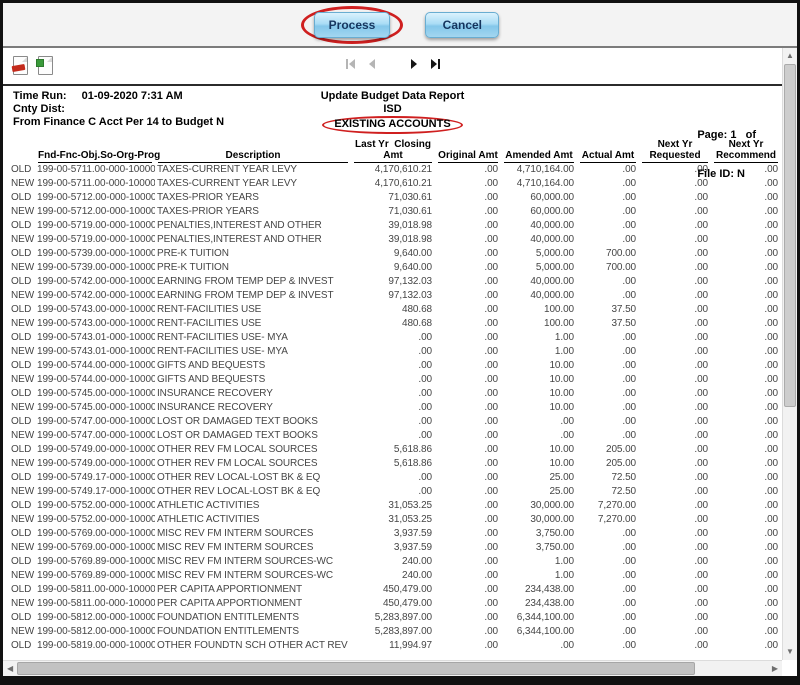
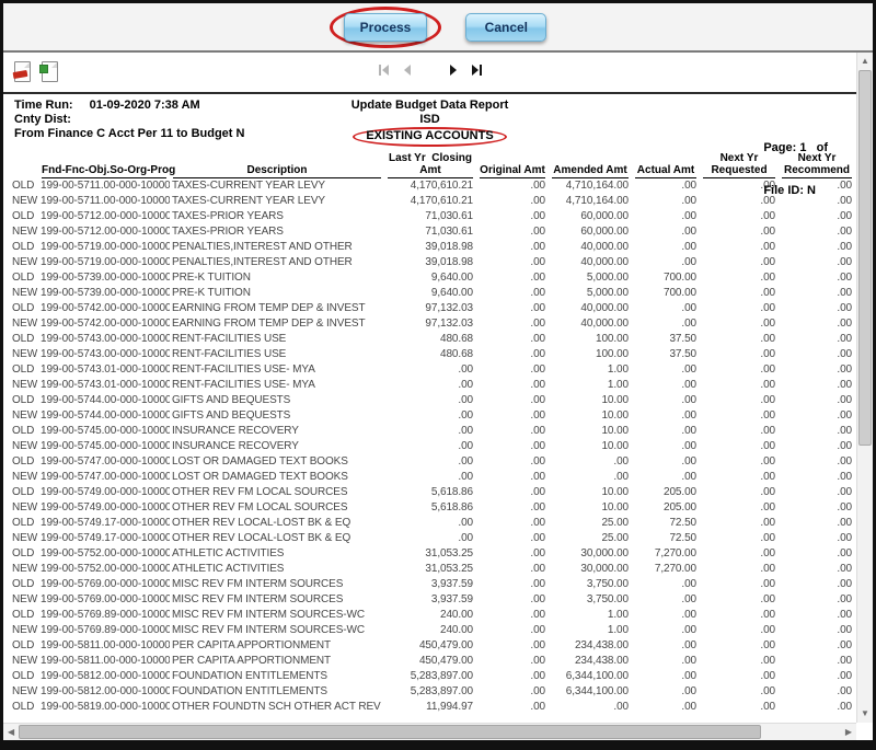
  Process
  Cancel
  Time Run:
- 01-09-2020 7:31 AM
+ 01-09-2020 7:38 AM
  Cnty Dist:
- From Finance C Acct Per 14 to Budget N
+ From Finance C Acct Per 11 to Budget N
  Update Budget Data Report
  ISD
  EXISTING ACCOUNTS
  Page: 1 of
  File ID: N
  	Fnd-Fnc-Obj.So-Org-Prog	Description	Last Yr ClosingAmt	Original Amt	Amended Amt	Actual Amt	Next YrRequested	Next YrRecommend
  OLD	199-00-5711.00-000-10000	TAXES-CURRENT YEAR LEVY	4,170,610.21	.00	4,710,164.00	.00	.00	.00
  NEW	199-00-5711.00-000-10000	TAXES-CURRENT YEAR LEVY	4,170,610.21	.00	4,710,164.00	.00	.00	.00
  OLD	199-00-5712.00-000-10000	TAXES-PRIOR YEARS	71,030.61	.00	60,000.00	.00	.00	.00
  NEW	199-00-5712.00-000-10000	TAXES-PRIOR YEARS	71,030.61	.00	60,000.00	.00	.00	.00
  OLD	199-00-5719.00-000-10000	PENALTIES,INTEREST AND OTHER	39,018.98	.00	40,000.00	.00	.00	.00
  NEW	199-00-5719.00-000-10000	PENALTIES,INTEREST AND OTHER	39,018.98	.00	40,000.00	.00	.00	.00
  OLD	199-00-5739.00-000-10000	PRE-K TUITION	9,640.00	.00	5,000.00	700.00	.00	.00
  NEW	199-00-5739.00-000-10000	PRE-K TUITION	9,640.00	.00	5,000.00	700.00	.00	.00
  OLD	199-00-5742.00-000-10000	EARNING FROM TEMP DEP & INVEST	97,132.03	.00	40,000.00	.00	.00	.00
  NEW	199-00-5742.00-000-10000	EARNING FROM TEMP DEP & INVEST	97,132.03	.00	40,000.00	.00	.00	.00
  OLD	199-00-5743.00-000-10000	RENT-FACILITIES USE	480.68	.00	100.00	37.50	.00	.00
  NEW	199-00-5743.00-000-10000	RENT-FACILITIES USE	480.68	.00	100.00	37.50	.00	.00
  OLD	199-00-5743.01-000-10000	RENT-FACILITIES USE- MYA	.00	.00	1.00	.00	.00	.00
  NEW	199-00-5743.01-000-10000	RENT-FACILITIES USE- MYA	.00	.00	1.00	.00	.00	.00
  OLD	199-00-5744.00-000-10000	GIFTS AND BEQUESTS	.00	.00	10.00	.00	.00	.00
  NEW	199-00-5744.00-000-10000	GIFTS AND BEQUESTS	.00	.00	10.00	.00	.00	.00
  OLD	199-00-5745.00-000-10000	INSURANCE RECOVERY	.00	.00	10.00	.00	.00	.00
  NEW	199-00-5745.00-000-10000	INSURANCE RECOVERY	.00	.00	10.00	.00	.00	.00
  OLD	199-00-5747.00-000-10000	LOST OR DAMAGED TEXT BOOKS	.00	.00	.00	.00	.00	.00
  NEW	199-00-5747.00-000-10000	LOST OR DAMAGED TEXT BOOKS	.00	.00	.00	.00	.00	.00
  OLD	199-00-5749.00-000-10000	OTHER REV FM LOCAL SOURCES	5,618.86	.00	10.00	205.00	.00	.00
  NEW	199-00-5749.00-000-10000	OTHER REV FM LOCAL SOURCES	5,618.86	.00	10.00	205.00	.00	.00
  OLD	199-00-5749.17-000-10000	OTHER REV LOCAL-LOST BK & EQ	.00	.00	25.00	72.50	.00	.00
  NEW	199-00-5749.17-000-10000	OTHER REV LOCAL-LOST BK & EQ	.00	.00	25.00	72.50	.00	.00
  OLD	199-00-5752.00-000-10000	ATHLETIC ACTIVITIES	31,053.25	.00	30,000.00	7,270.00	.00	.00
  NEW	199-00-5752.00-000-10000	ATHLETIC ACTIVITIES	31,053.25	.00	30,000.00	7,270.00	.00	.00
  OLD	199-00-5769.00-000-10000	MISC REV FM INTERM SOURCES	3,937.59	.00	3,750.00	.00	.00	.00
  NEW	199-00-5769.00-000-10000	MISC REV FM INTERM SOURCES	3,937.59	.00	3,750.00	.00	.00	.00
  OLD	199-00-5769.89-000-10000	MISC REV FM INTERM SOURCES-WC	240.00	.00	1.00	.00	.00	.00
  NEW	199-00-5769.89-000-10000	MISC REV FM INTERM SOURCES-WC	240.00	.00	1.00	.00	.00	.00
  OLD	199-00-5811.00-000-10000	PER CAPITA APPORTIONMENT	450,479.00	.00	234,438.00	.00	.00	.00
  NEW	199-00-5811.00-000-10000	PER CAPITA APPORTIONMENT	450,479.00	.00	234,438.00	.00	.00	.00
  OLD	199-00-5812.00-000-10000	FOUNDATION ENTITLEMENTS	5,283,897.00	.00	6,344,100.00	.00	.00	.00
  NEW	199-00-5812.00-000-10000	FOUNDATION ENTITLEMENTS	5,283,897.00	.00	6,344,100.00	.00	.00	.00
  OLD	199-00-5819.00-000-10000	OTHER FOUNDTN SCH OTHER ACT REV	11,994.97	.00	.00	.00	.00	.00
  ▲
  ▼
  ◀
  ▶
